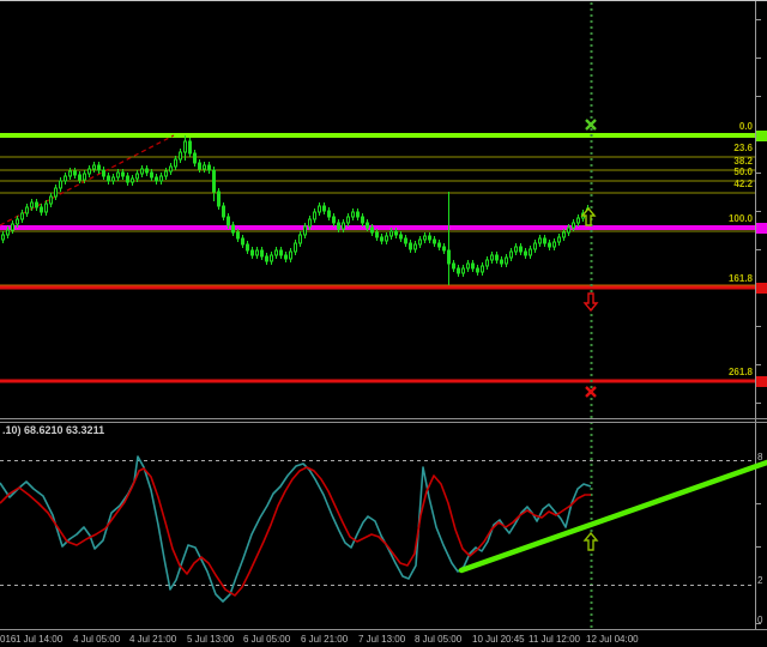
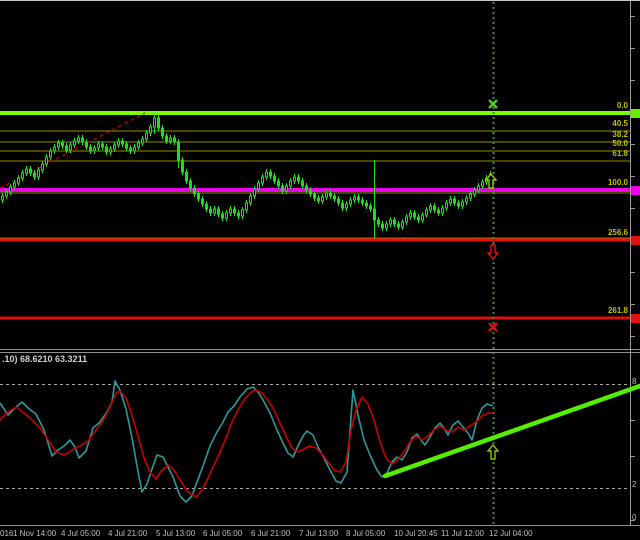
  .10) 68.6210 63.3211
  0.0
- 23.6
+ 40.5
  38.2
  50.0
- 42.2
+ 61.8
  100.0
- 161.8
+ 256.6
  261.8
  8
  2
  0
  016
- 1 Jul 14:00
+ 1 Nov 14:00
  4 Jul 05:00
  4 Jul 21:00
  5 Jul 13:00
  6 Jul 05:00
  6 Jul 21:00
  7 Jul 13:00
  8 Jul 05:00
  10 Jul 20:45
  11 Jul 12:00
  12 Jul 04:00
